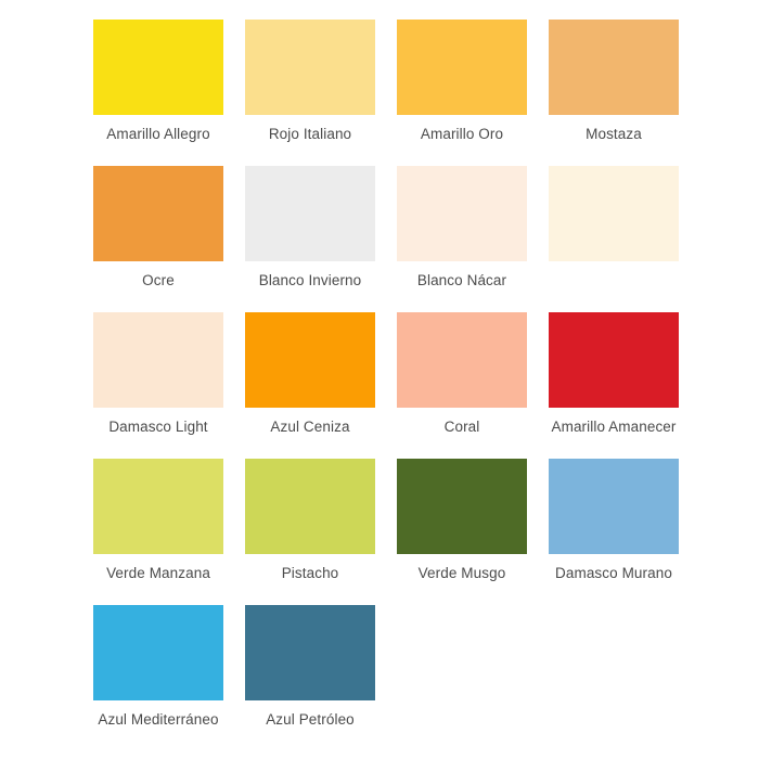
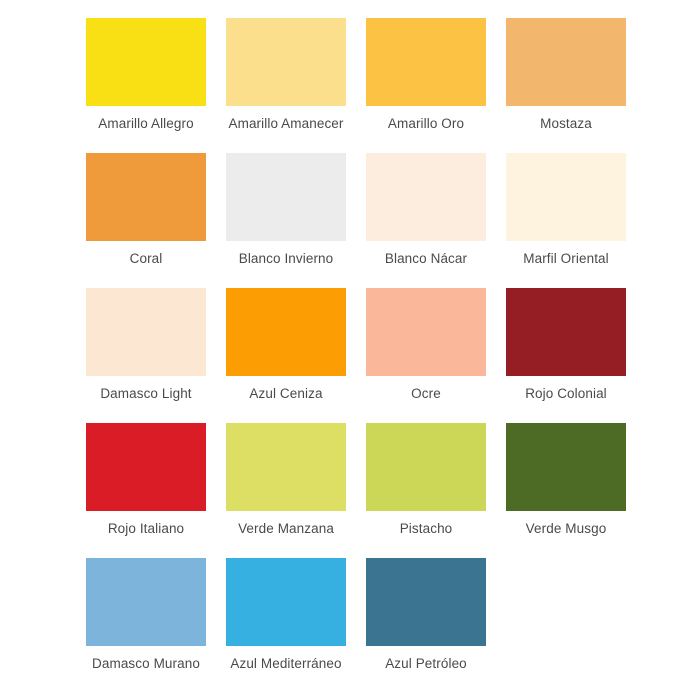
  Amarillo Allegro
- Rojo Italiano
+ Amarillo Amanecer
  Amarillo Oro
  Mostaza
- Ocre
+ Coral
  Blanco Invierno
  Blanco Nácar
+ Marfil Oriental
  Damasco Light
  Azul Ceniza
- Coral
+ Ocre
+ Rojo Colonial
- Amarillo Amanecer
+ Rojo Italiano
  Verde Manzana
  Pistacho
  Verde Musgo
  Damasco Murano
  Azul Mediterráneo
  Azul Petróleo
